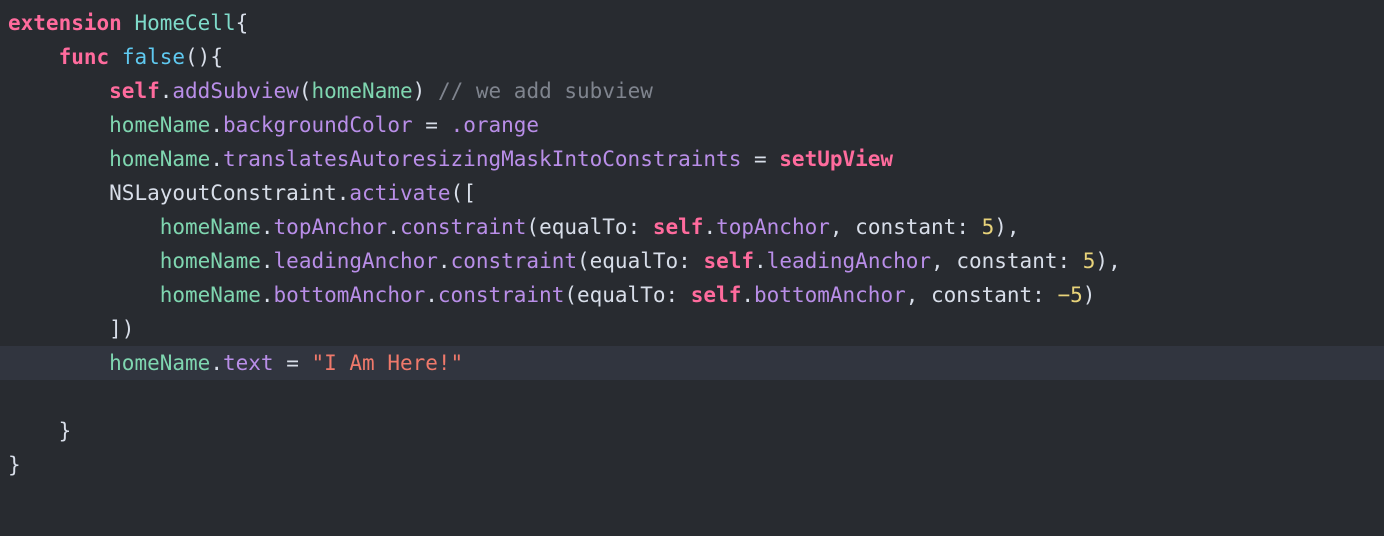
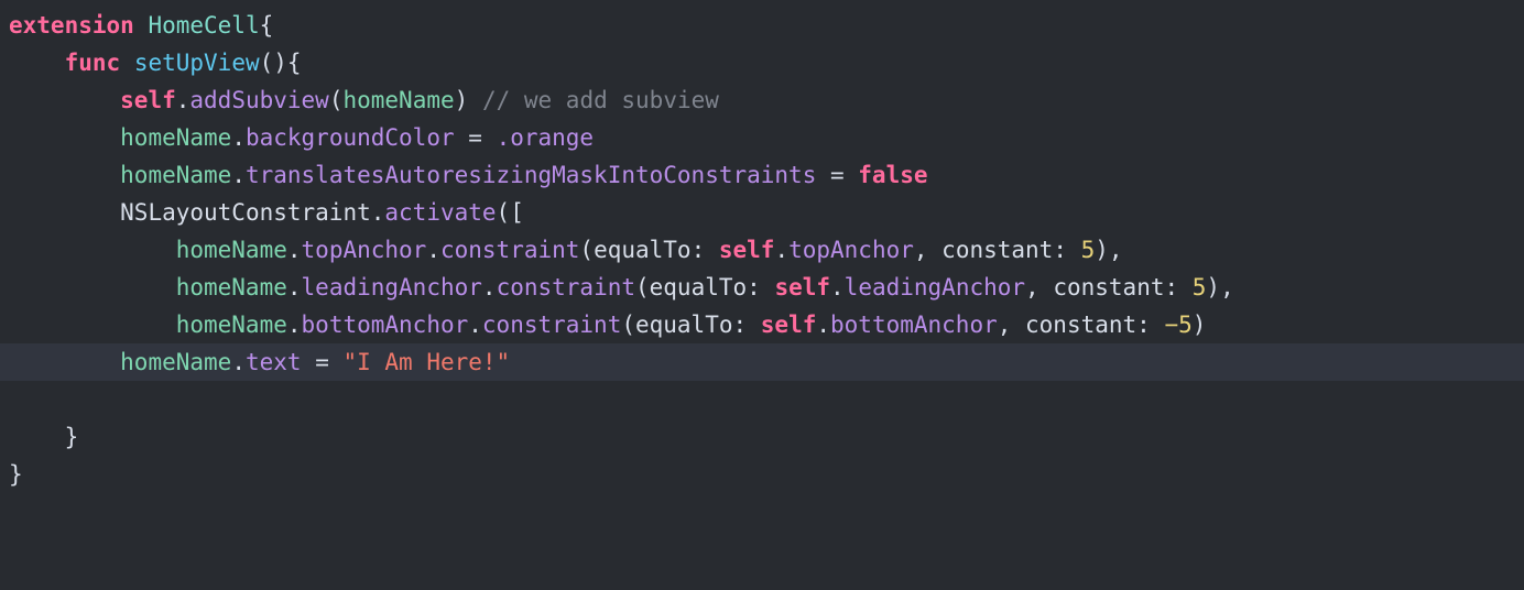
  extension HomeCell{
- func false(){
+ func setUpView(){
  self.addSubview(homeName) // we add subview
  homeName.backgroundColor = .orange
- homeName.translatesAutoresizingMaskIntoConstraints = setUpView
+ homeName.translatesAutoresizingMaskIntoConstraints = false
  NSLayoutConstraint.activate([
  homeName.topAnchor.constraint(equalTo: self.topAnchor, constant: 5),
  homeName.leadingAnchor.constraint(equalTo: self.leadingAnchor, constant: 5),
  homeName.bottomAnchor.constraint(equalTo: self.bottomAnchor, constant: −5)
- ])
  homeName.text = "I Am Here!"
  }
  }
